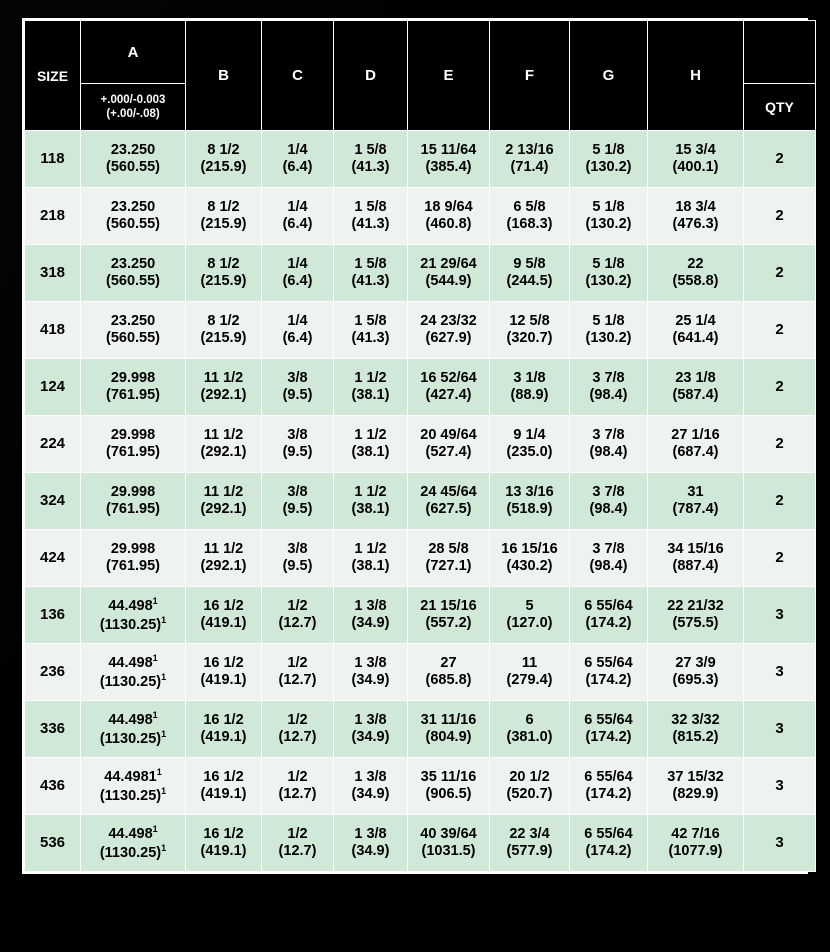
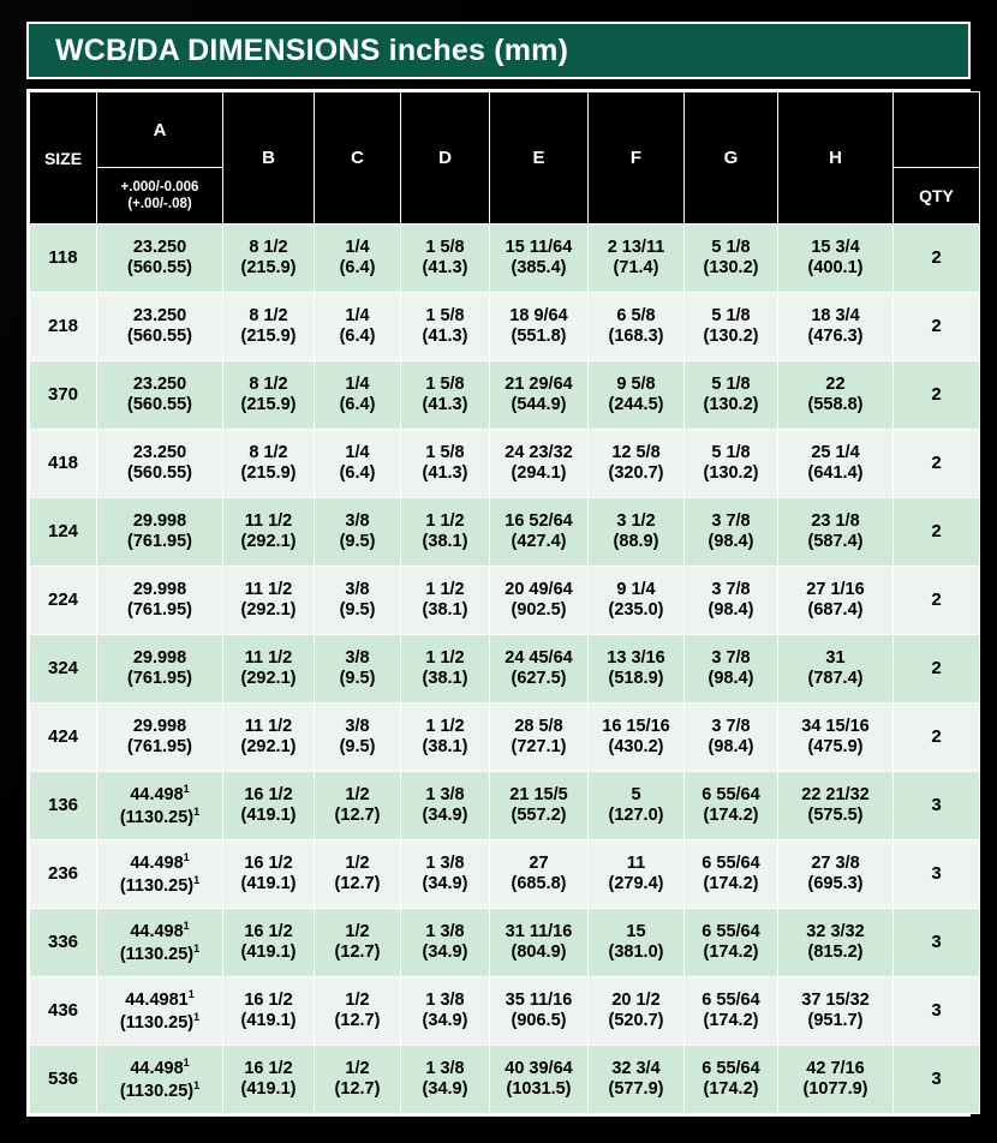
+ WCB/DA DIMENSIONS inches (mm)
  SIZE	A	B	C	D	E	F	G	H
- +.000/-0.003 (+.00/-.08)	QTY
+ +.000/-0.006 (+.00/-.08)	QTY
- 118	23.250(560.55)	8 1/2(215.9)	1/4(6.4)	1 5/8(41.3)	15 11/64(385.4)	2 13/16(71.4)	5 1/8(130.2)	15 3/4(400.1)	2
+ 118	23.250(560.55)	8 1/2(215.9)	1/4(6.4)	1 5/8(41.3)	15 11/64(385.4)	2 13/11(71.4)	5 1/8(130.2)	15 3/4(400.1)	2
- 218	23.250(560.55)	8 1/2(215.9)	1/4(6.4)	1 5/8(41.3)	18 9/64(460.8)	6 5/8(168.3)	5 1/8(130.2)	18 3/4(476.3)	2
+ 218	23.250(560.55)	8 1/2(215.9)	1/4(6.4)	1 5/8(41.3)	18 9/64(551.8)	6 5/8(168.3)	5 1/8(130.2)	18 3/4(476.3)	2
- 318	23.250(560.55)	8 1/2(215.9)	1/4(6.4)	1 5/8(41.3)	21 29/64(544.9)	9 5/8(244.5)	5 1/8(130.2)	22(558.8)	2
+ 370	23.250(560.55)	8 1/2(215.9)	1/4(6.4)	1 5/8(41.3)	21 29/64(544.9)	9 5/8(244.5)	5 1/8(130.2)	22(558.8)	2
- 418	23.250(560.55)	8 1/2(215.9)	1/4(6.4)	1 5/8(41.3)	24 23/32(627.9)	12 5/8(320.7)	5 1/8(130.2)	25 1/4(641.4)	2
+ 418	23.250(560.55)	8 1/2(215.9)	1/4(6.4)	1 5/8(41.3)	24 23/32(294.1)	12 5/8(320.7)	5 1/8(130.2)	25 1/4(641.4)	2
- 124	29.998(761.95)	11 1/2(292.1)	3/8(9.5)	1 1/2(38.1)	16 52/64(427.4)	3 1/8(88.9)	3 7/8(98.4)	23 1/8(587.4)	2
+ 124	29.998(761.95)	11 1/2(292.1)	3/8(9.5)	1 1/2(38.1)	16 52/64(427.4)	3 1/2(88.9)	3 7/8(98.4)	23 1/8(587.4)	2
- 224	29.998(761.95)	11 1/2(292.1)	3/8(9.5)	1 1/2(38.1)	20 49/64(527.4)	9 1/4(235.0)	3 7/8(98.4)	27 1/16(687.4)	2
+ 224	29.998(761.95)	11 1/2(292.1)	3/8(9.5)	1 1/2(38.1)	20 49/64(902.5)	9 1/4(235.0)	3 7/8(98.4)	27 1/16(687.4)	2
  324	29.998(761.95)	11 1/2(292.1)	3/8(9.5)	1 1/2(38.1)	24 45/64(627.5)	13 3/16(518.9)	3 7/8(98.4)	31(787.4)	2
- 424	29.998(761.95)	11 1/2(292.1)	3/8(9.5)	1 1/2(38.1)	28 5/8(727.1)	16 15/16(430.2)	3 7/8(98.4)	34 15/16(887.4)	2
+ 424	29.998(761.95)	11 1/2(292.1)	3/8(9.5)	1 1/2(38.1)	28 5/8(727.1)	16 15/16(430.2)	3 7/8(98.4)	34 15/16(475.9)	2
- 136	44.4981(1130.25)1	16 1/2(419.1)	1/2(12.7)	1 3/8(34.9)	21 15/16(557.2)	5(127.0)	6 55/64(174.2)	22 21/32(575.5)	3
+ 136	44.4981(1130.25)1	16 1/2(419.1)	1/2(12.7)	1 3/8(34.9)	21 15/5(557.2)	5(127.0)	6 55/64(174.2)	22 21/32(575.5)	3
- 236	44.4981(1130.25)1	16 1/2(419.1)	1/2(12.7)	1 3/8(34.9)	27(685.8)	11(279.4)	6 55/64(174.2)	27 3/9(695.3)	3
+ 236	44.4981(1130.25)1	16 1/2(419.1)	1/2(12.7)	1 3/8(34.9)	27(685.8)	11(279.4)	6 55/64(174.2)	27 3/8(695.3)	3
- 336	44.4981(1130.25)1	16 1/2(419.1)	1/2(12.7)	1 3/8(34.9)	31 11/16(804.9)	6(381.0)	6 55/64(174.2)	32 3/32(815.2)	3
+ 336	44.4981(1130.25)1	16 1/2(419.1)	1/2(12.7)	1 3/8(34.9)	31 11/16(804.9)	15(381.0)	6 55/64(174.2)	32 3/32(815.2)	3
- 436	44.49811(1130.25)1	16 1/2(419.1)	1/2(12.7)	1 3/8(34.9)	35 11/16(906.5)	20 1/2(520.7)	6 55/64(174.2)	37 15/32(829.9)	3
+ 436	44.49811(1130.25)1	16 1/2(419.1)	1/2(12.7)	1 3/8(34.9)	35 11/16(906.5)	20 1/2(520.7)	6 55/64(174.2)	37 15/32(951.7)	3
- 536	44.4981(1130.25)1	16 1/2(419.1)	1/2(12.7)	1 3/8(34.9)	40 39/64(1031.5)	22 3/4(577.9)	6 55/64(174.2)	42 7/16(1077.9)	3
+ 536	44.4981(1130.25)1	16 1/2(419.1)	1/2(12.7)	1 3/8(34.9)	40 39/64(1031.5)	32 3/4(577.9)	6 55/64(174.2)	42 7/16(1077.9)	3
